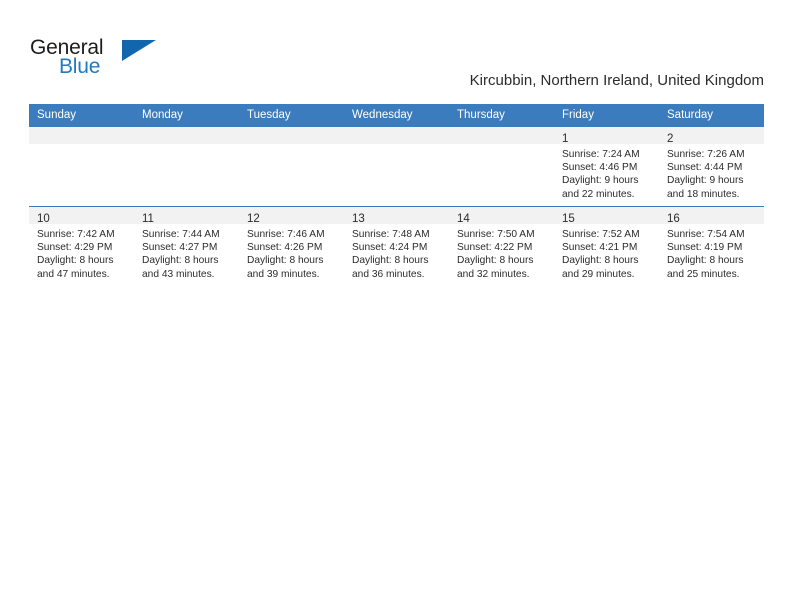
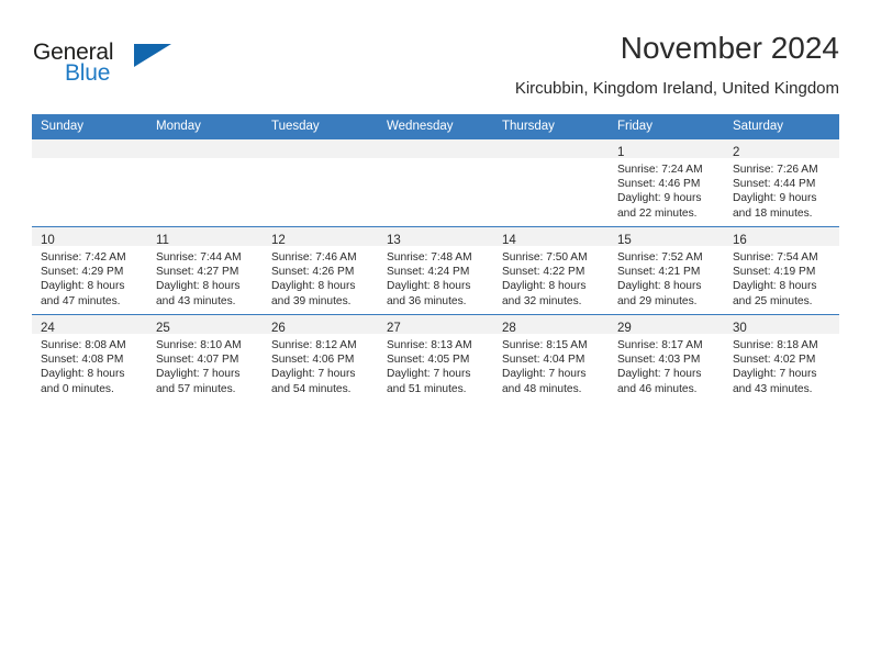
  General
  Blue
+ November 2024
- Kircubbin, Northern Ireland, United Kingdom
+ Kircubbin, Kingdom Ireland, United Kingdom
  Sunday	Monday	Tuesday	Wednesday	Thursday	Friday	Saturday
  					1Sunrise: 7:24 AMSunset: 4:46 PMDaylight: 9 hoursand 22 minutes.	2Sunrise: 7:26 AMSunset: 4:44 PMDaylight: 9 hoursand 18 minutes.
  10Sunrise: 7:42 AMSunset: 4:29 PMDaylight: 8 hoursand 47 minutes.	11Sunrise: 7:44 AMSunset: 4:27 PMDaylight: 8 hoursand 43 minutes.	12Sunrise: 7:46 AMSunset: 4:26 PMDaylight: 8 hoursand 39 minutes.	13Sunrise: 7:48 AMSunset: 4:24 PMDaylight: 8 hoursand 36 minutes.	14Sunrise: 7:50 AMSunset: 4:22 PMDaylight: 8 hoursand 32 minutes.	15Sunrise: 7:52 AMSunset: 4:21 PMDaylight: 8 hoursand 29 minutes.	16Sunrise: 7:54 AMSunset: 4:19 PMDaylight: 8 hoursand 25 minutes.
+ 24Sunrise: 8:08 AMSunset: 4:08 PMDaylight: 8 hoursand 0 minutes.	25Sunrise: 8:10 AMSunset: 4:07 PMDaylight: 7 hoursand 57 minutes.	26Sunrise: 8:12 AMSunset: 4:06 PMDaylight: 7 hoursand 54 minutes.	27Sunrise: 8:13 AMSunset: 4:05 PMDaylight: 7 hoursand 51 minutes.	28Sunrise: 8:15 AMSunset: 4:04 PMDaylight: 7 hoursand 48 minutes.	29Sunrise: 8:17 AMSunset: 4:03 PMDaylight: 7 hoursand 46 minutes.	30Sunrise: 8:18 AMSunset: 4:02 PMDaylight: 7 hoursand 43 minutes.
